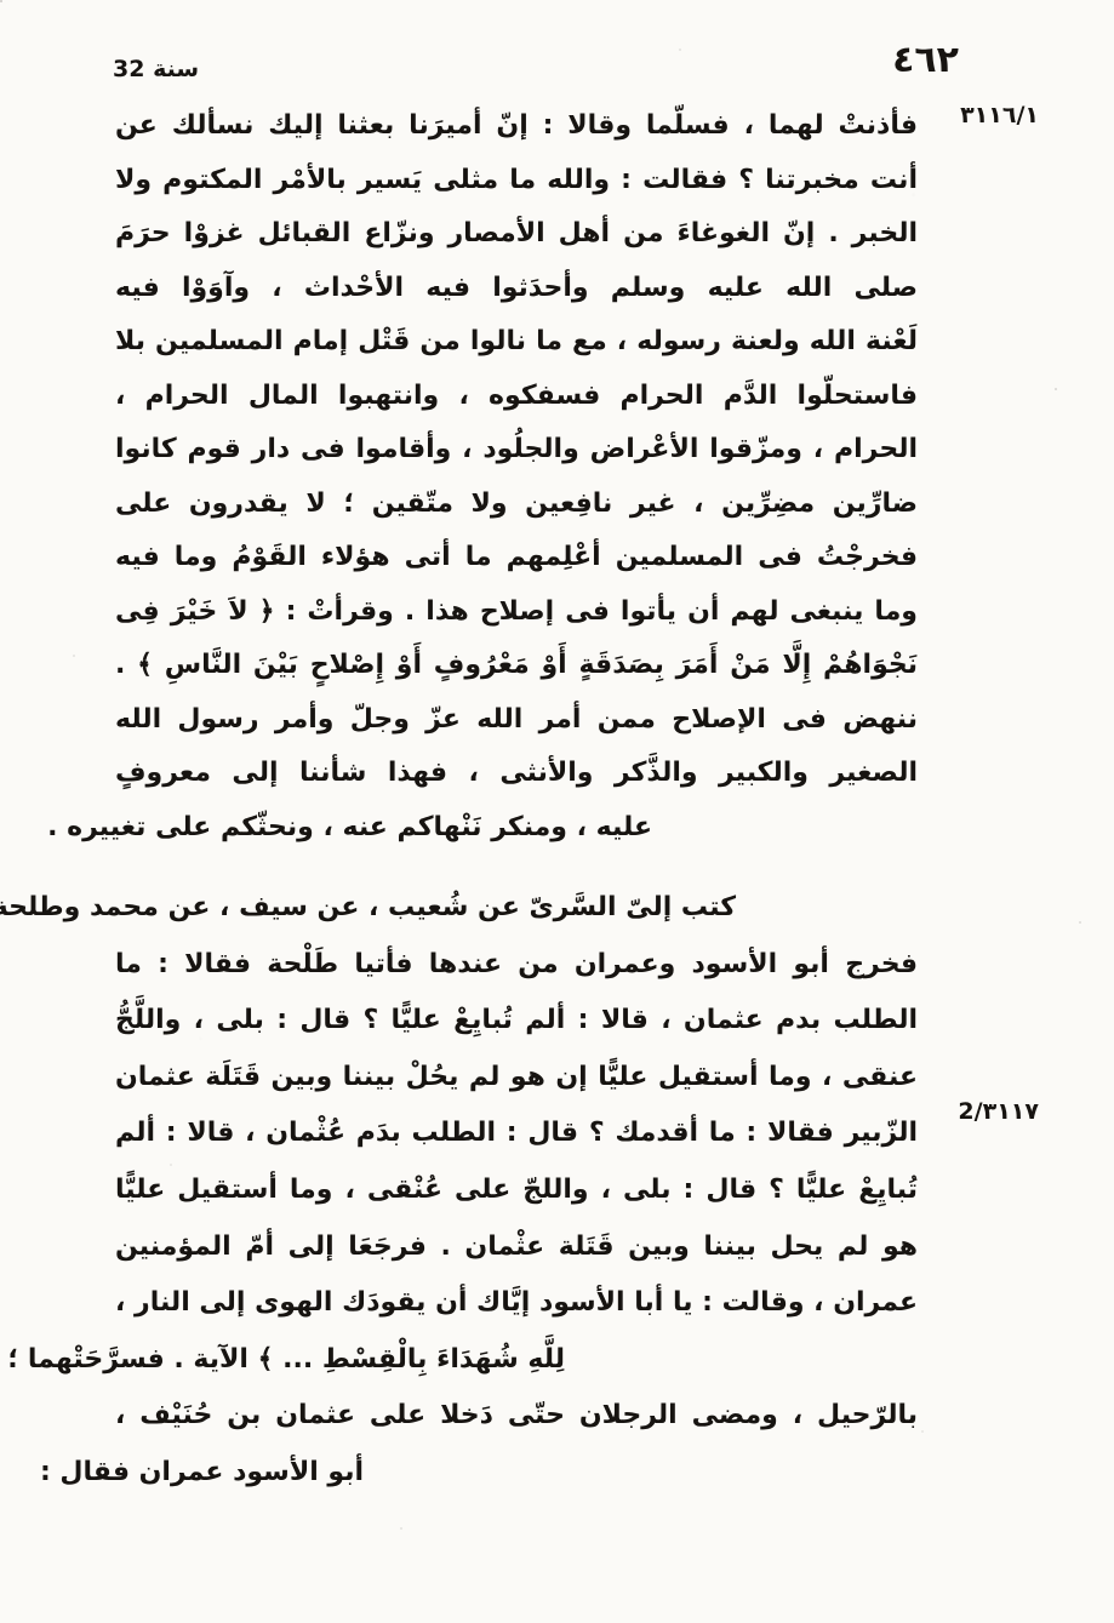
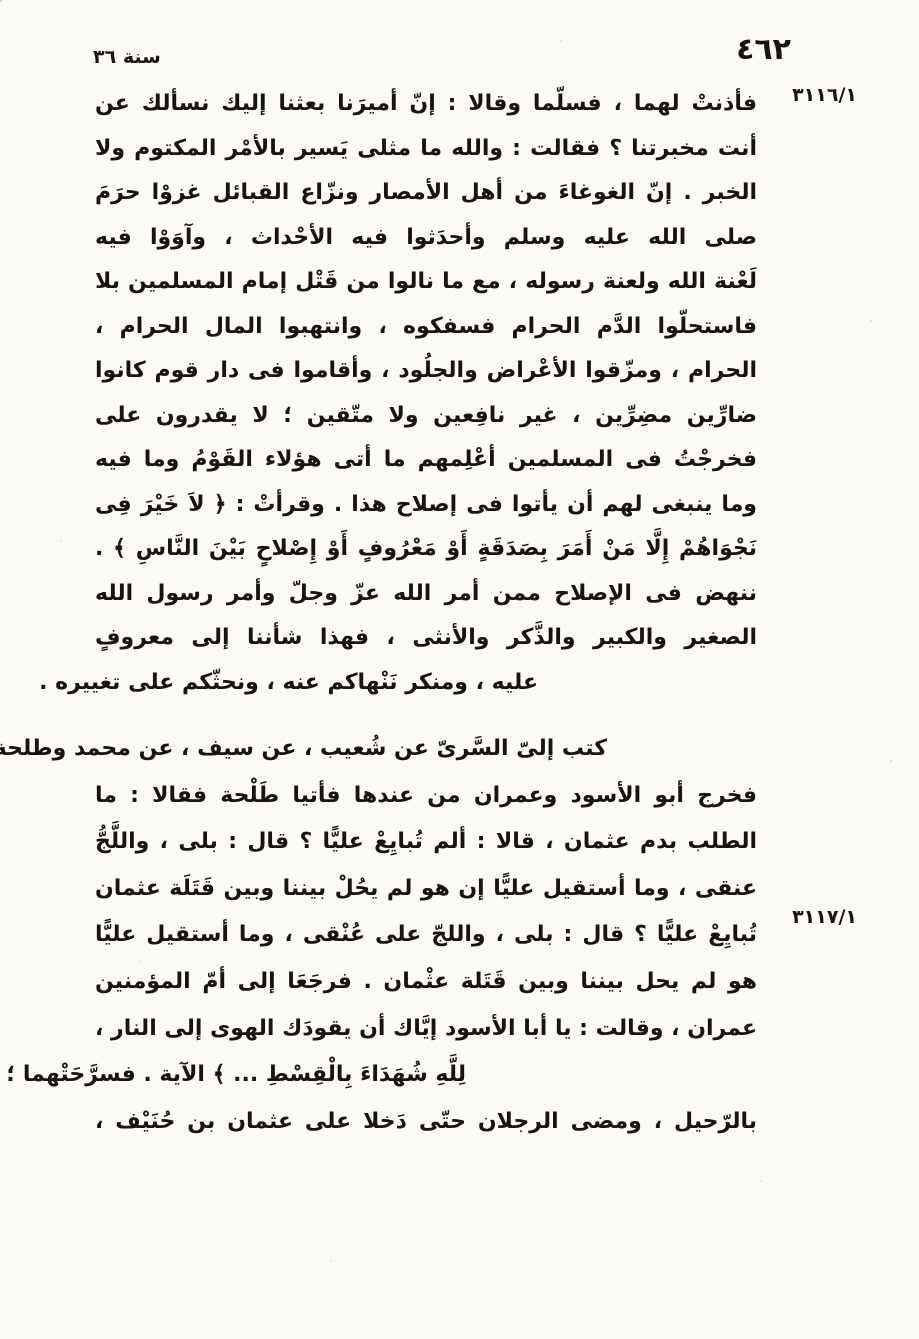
  ٤٦٢
- سنة 32
+ سنة ٣٦
  ٣١١٦/١
- ٣١١٧/2
+ ٣١١٧/١
  فأذنتْ لهما ، فسلّما وقالا : إنّ أميرَنا بعثنا إليك نسألك عن
  أنت مخبرتنا ؟ فقالت : والله ما مثلى يَسير بالأمْر المكتوم ولا
  الخبر . إنّ الغوغاءَ من أهل الأمصار ونزّاع القبائل غزوْا حرَمَ
  لَعْنة الله ولعنة رسوله ، مع ما نالوا من قَتْل إمام المسلمين بلا
  الحرام ، ومزّقوا الأعْراض والجلُود ، وأقاموا فى دار قوم كانوا
  ضارِّين مضِرِّين ، غير نافِعين ولا متّقين ؛ لا يقدرون على
  فخرجْتُ فى المسلمين أعْلِمهم ما أتى هؤلاء القَوْمُ وما فيه
  وما ينبغى لهم أن يأتوا فى إصلاح هذا . وقرأتْ : ﴿ لاَ خَيْرَ فِى
  نَجْوَاهُمْ إِلَّا مَنْ أَمَرَ بِصَدَقَةٍ أَوْ مَعْرُوفٍ أَوْ إِصْلاحٍ بَيْنَ النَّاسِ ﴾ .
  ننهض فى الإصلاح ممن أمر الله عزّ وجلّ وأمر رسول الله
  الصغير والكبير والذَّكر والأنثى ، فهذا شأننا إلى معروفٍ
  عليه ، ومنكر نَنْهاكم عنه ، ونحثّكم على تغييره .
  كتب إلىّ السَّرىّ عن شُعيب ، عن سيف ، عن محمد وطلحة
  فخرج أبو الأسود وعمران من عندها فأتيا طَلْحة فقالا : ما
  الطلب بدم عثمان ، قالا : ألم تُبايِعْ عليًّا ؟ قال : بلى ، واللَّجُّ
  عنقى ، وما أستقيل عليًّا إن هو لم يحُلْ بيننا وبين قَتَلَة عثمان
- الزّبير فقالا : ما أقدمك ؟ قال : الطلب بدَم عُثْمان ، قالا : ألم
  تُبايِعْ عليًّا ؟ قال : بلى ، واللجّ على عُنْقى ، وما أستقيل عليًّا
  هو لم يحل بيننا وبين قَتَلة عثْمان . فرجَعَا إلى أمّ المؤمنين
  عمران ، وقالت : يا أبا الأسود إيَّاك أن يقودَك الهوى إلى النار ،
  لِلَّهِ شُهَدَاءَ بِالْقِسْطِ ... ﴾ الآية . فسرَّحَتْهما ؛
  بالرّحيل ، ومضى الرجلان حتّى دَخلا على عثمان بن حُنَيْف ،
- أبو الأسود عمران فقال :
